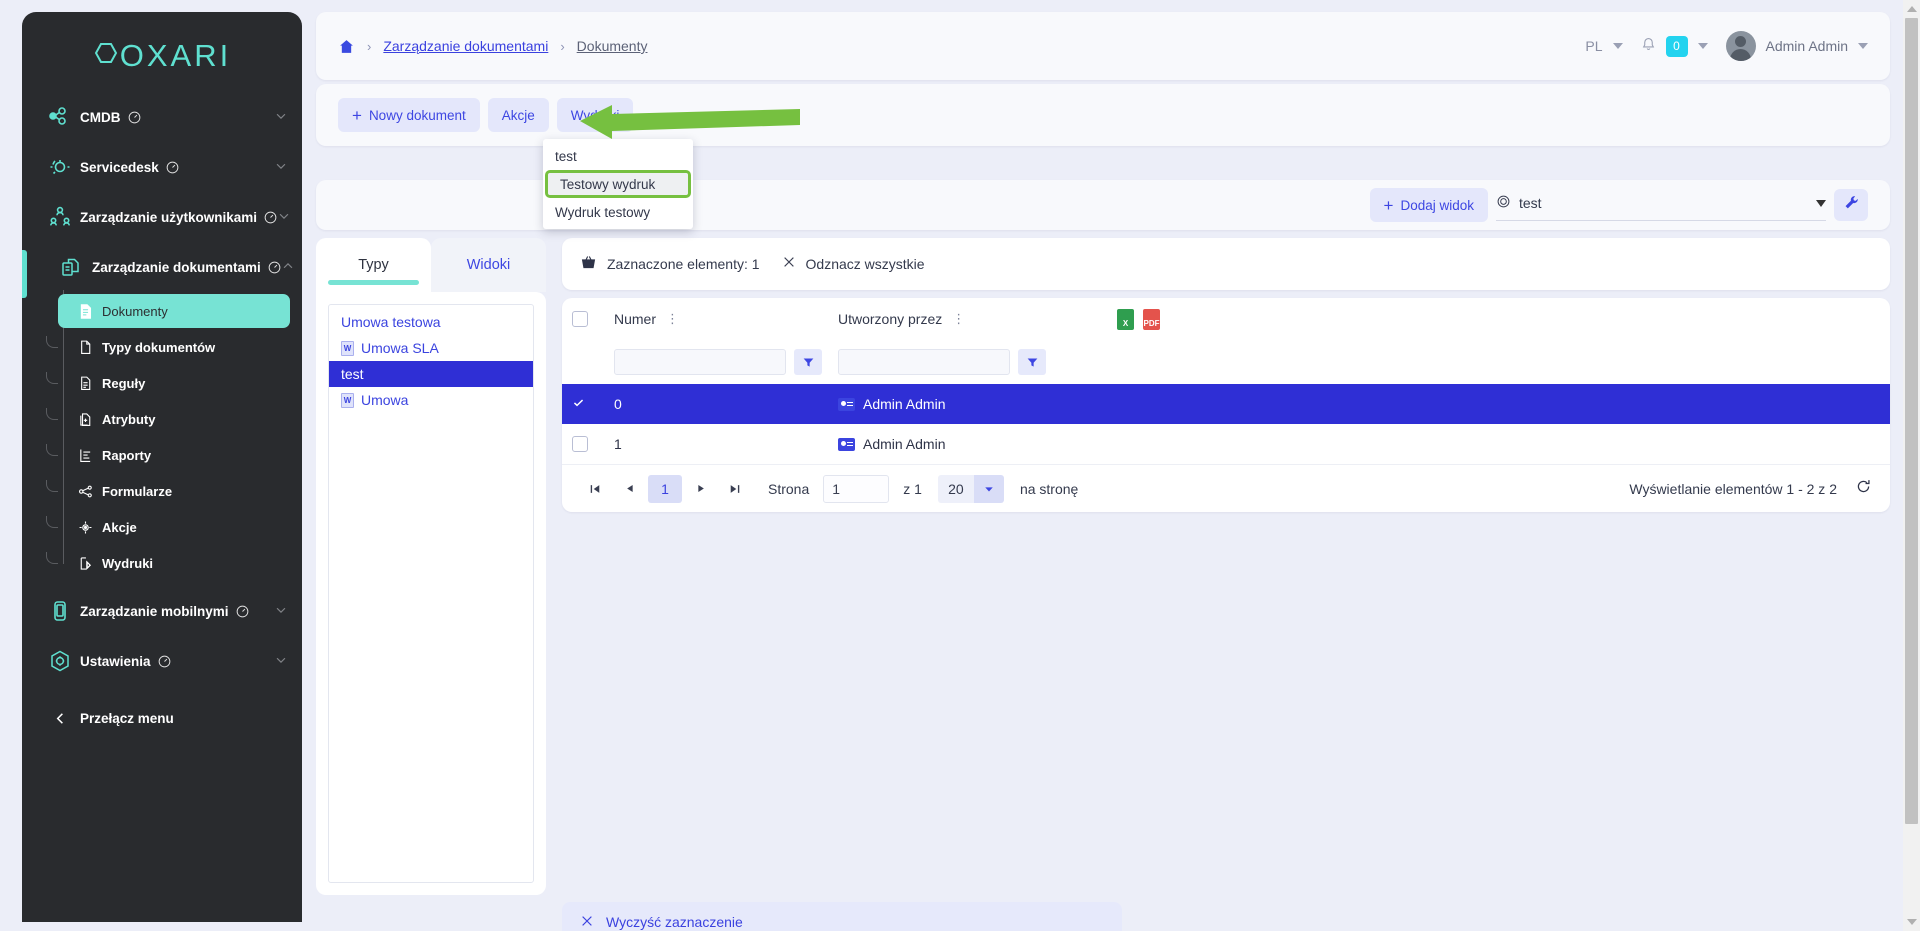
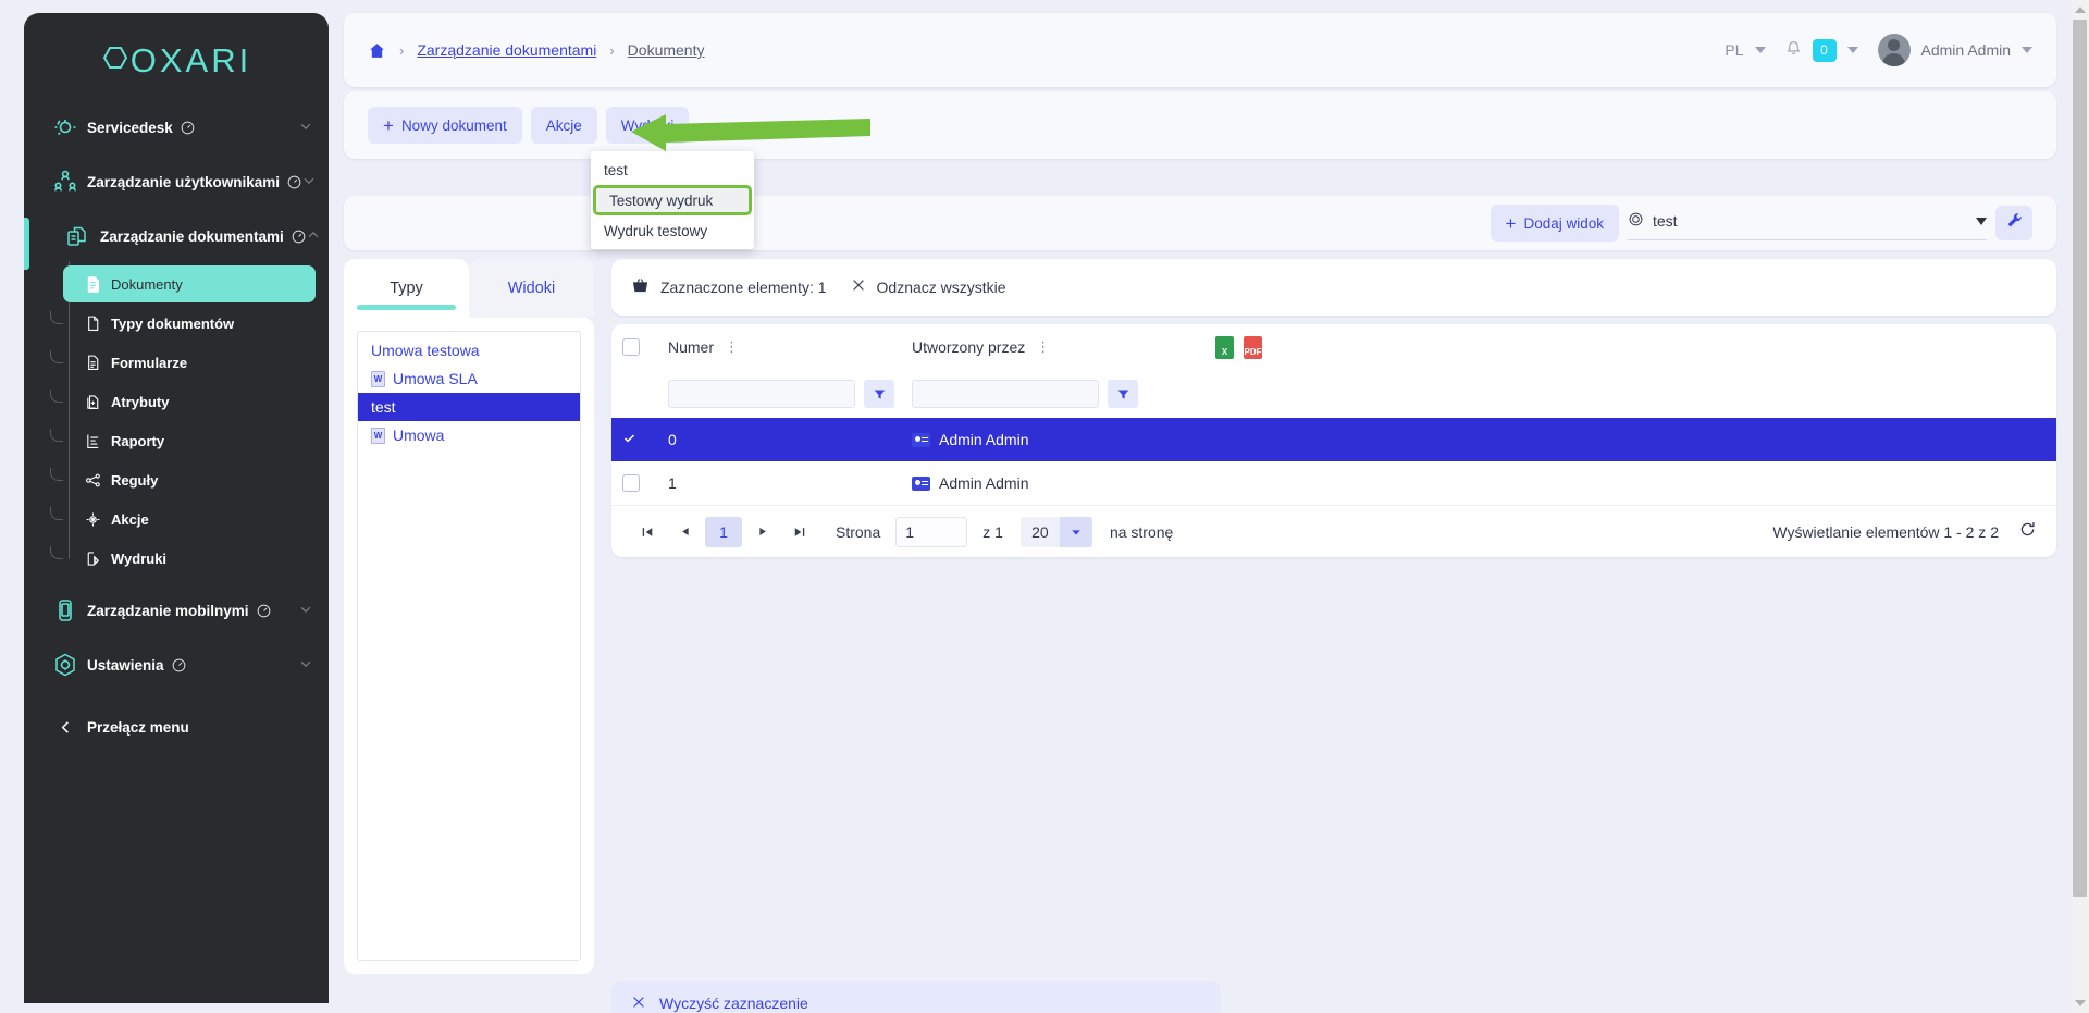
  OXARI
- CMDB
  Servicedesk
  Zarządzanie użytkownikami
  Zarządzanie dokumentami
  Dokumenty
  Typy dokumentów
- Reguły
+ Formularze
  Atrybuty
  Raporty
- Formularze
+ Reguły
  Akcje
  Wydruki
  Zarządzanie mobilnymi
  Ustawienia
  Przełącz menu
  ›
  Zarządzanie dokumentami
  ›
  Dokumenty
  PL
  0
  Admin Admin
  +
  Nowy dokument
  Akcje
  +
  Dodaj widok
  test
  Typy
  Widoki
  Umowa testowa
  W
  Umowa SLA
  test
  W
  Umowa
  Zaznaczone elementy: 1
  Odznacz wszystkie
  Numer
  ⋮
  Utworzony przez
  ⋮
  X
  PDF
  0
  Admin Admin
  1
  Admin Admin
  1
  Strona
  1
  z 1
  20
  na stronę
  Wyświetlanie elementów 1 - 2 z 2
  Wyczyść zaznaczenie
  test
  Testowy wydruk
  Wydruk testowy
